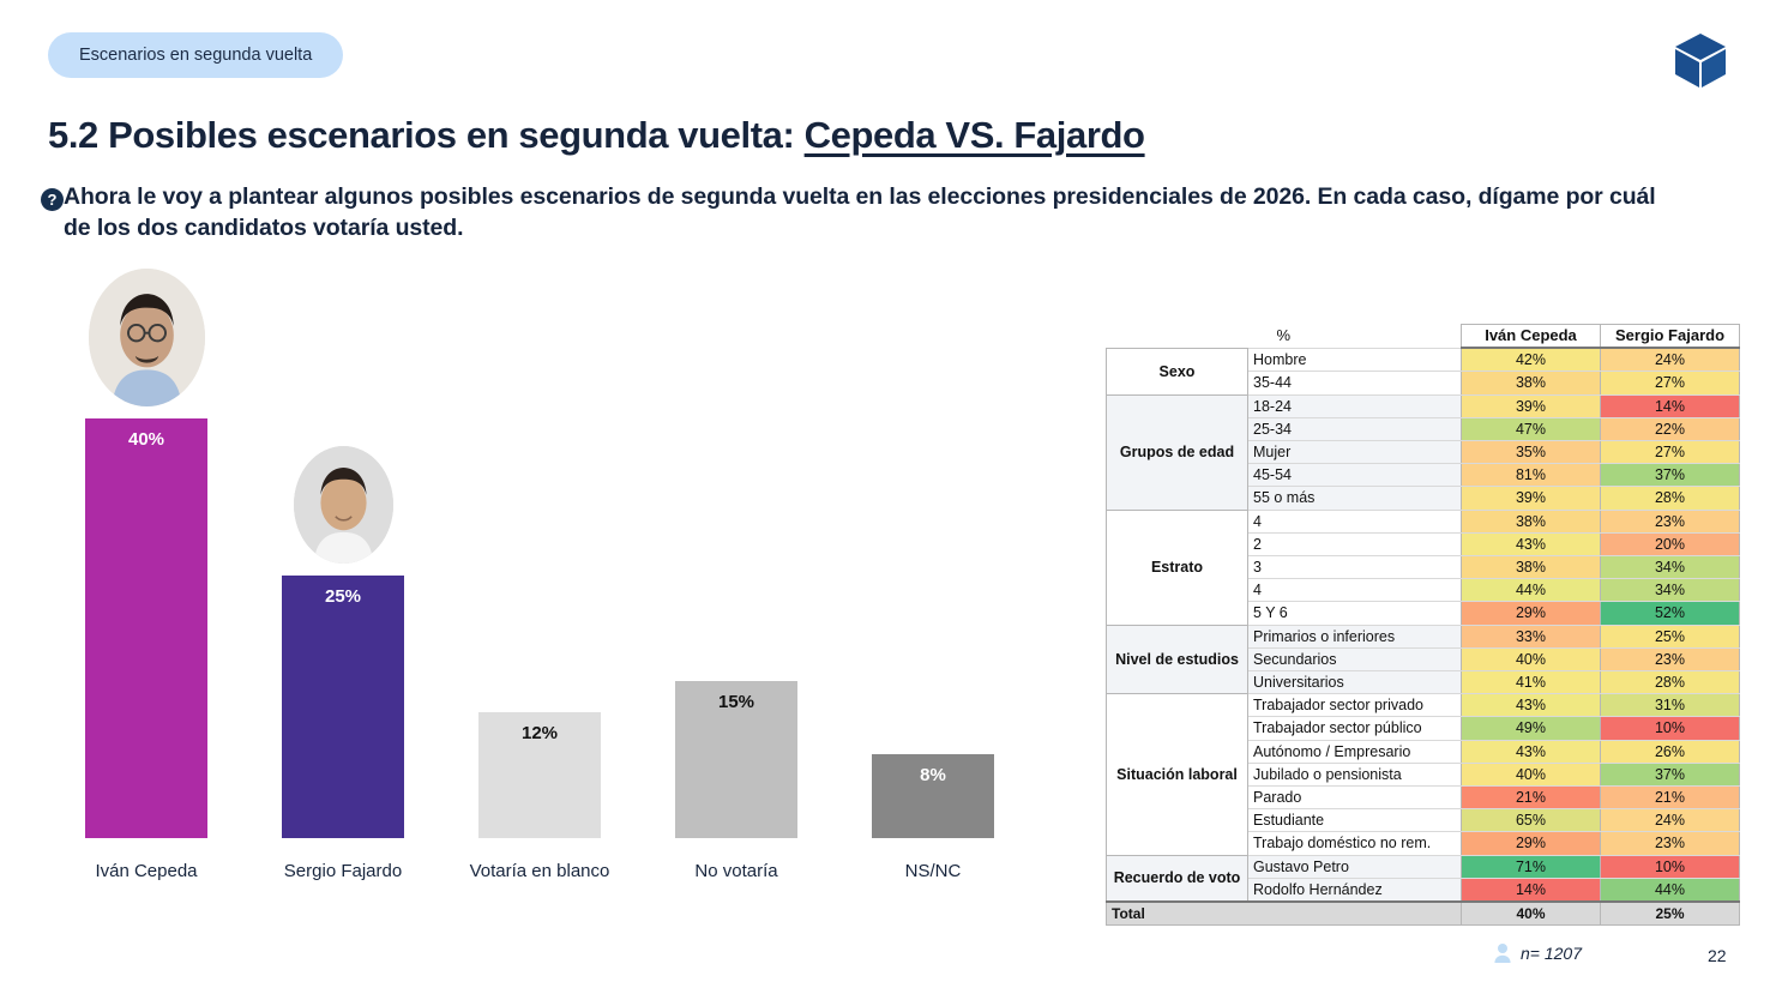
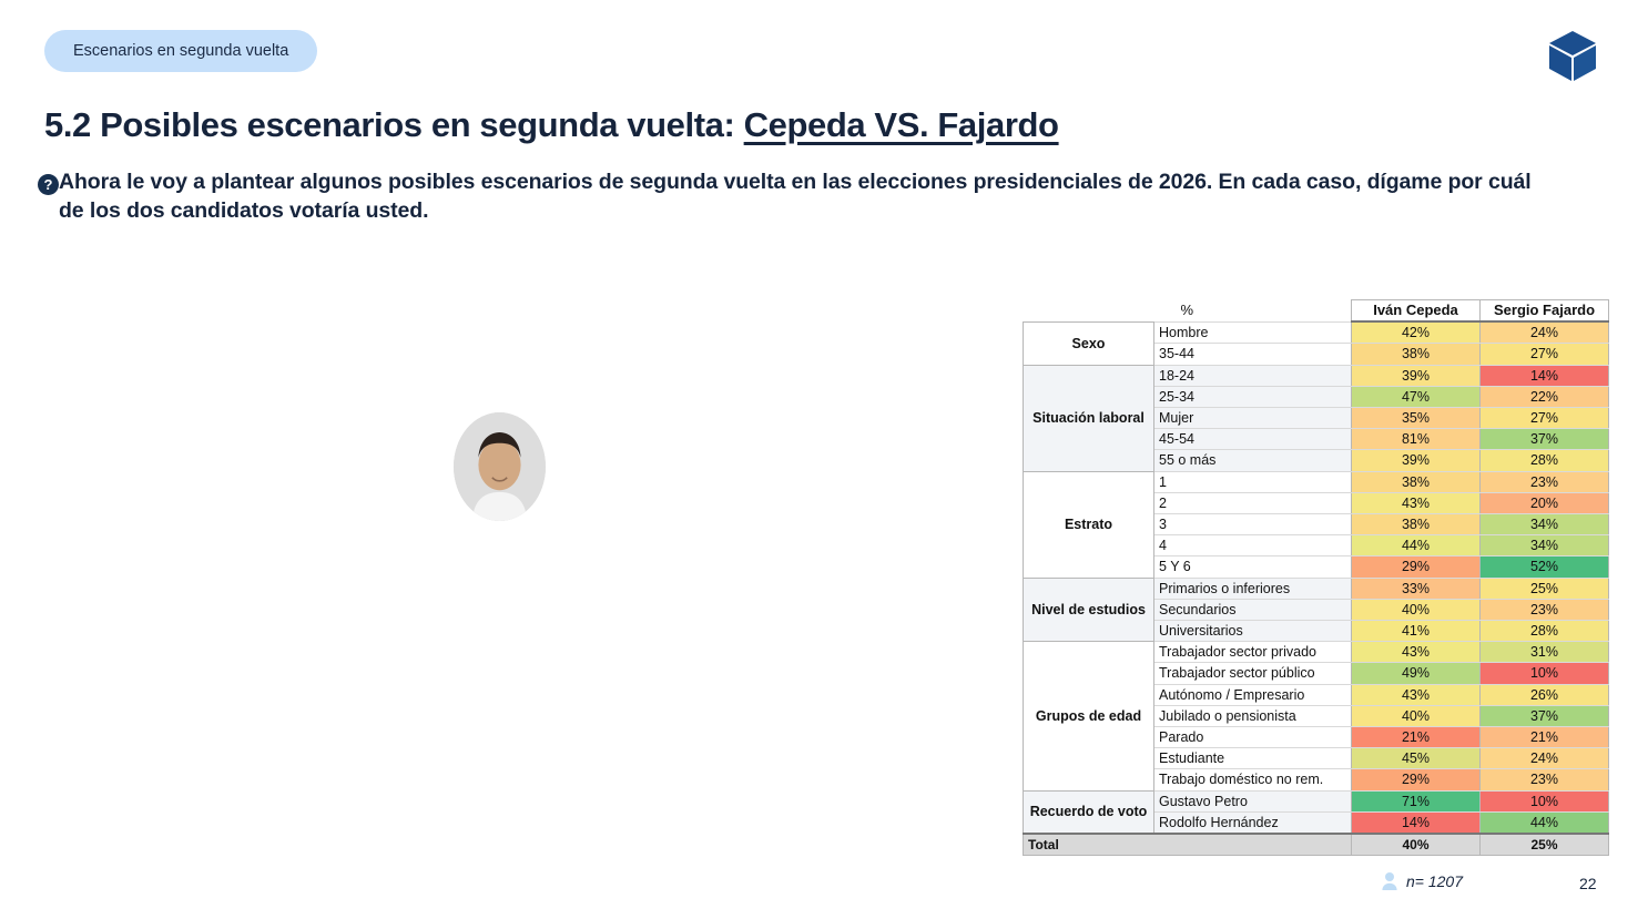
  Escenarios en segunda vuelta
  5.2 Posibles escenarios en segunda vuelta: Cepeda VS. Fajardo
  ?
  Ahora le voy a plantear algunos posibles escenarios de segunda vuelta en las elecciones presidenciales de 2026. En cada caso, dígame por cuál de los dos candidatos votaría usted.
- 40%
- 25%
- 12%
- 15%
- 8%
- Iván Cepeda
- Sergio Fajardo
- Votaría en blanco
- No votaría
- NS/NC
  %	Iván Cepeda	Sergio Fajardo
  Sexo	Hombre	42%	24%
  35-44	38%	27%
- Grupos de edad	18-24	39%	14%
+ Situación laboral	18-24	39%	14%
  25-34	47%	22%
  Mujer	35%	27%
  45-54	81%	37%
  55 o más	39%	28%
- Estrato	4	38%	23%
+ Estrato	1	38%	23%
  2	43%	20%
  3	38%	34%
  4	44%	34%
  5 Y 6	29%	52%
  Nivel de estudios	Primarios o inferiores	33%	25%
  Secundarios	40%	23%
  Universitarios	41%	28%
- Situación laboral	Trabajador sector privado	43%	31%
+ Grupos de edad	Trabajador sector privado	43%	31%
  Trabajador sector público	49%	10%
  Autónomo / Empresario	43%	26%
  Jubilado o pensionista	40%	37%
  Parado	21%	21%
- Estudiante	65%	24%
+ Estudiante	45%	24%
  Trabajo doméstico no rem.	29%	23%
  Recuerdo de voto	Gustavo Petro	71%	10%
  Rodolfo Hernández	14%	44%
  Total	40%	25%
  n= 1207
  22
